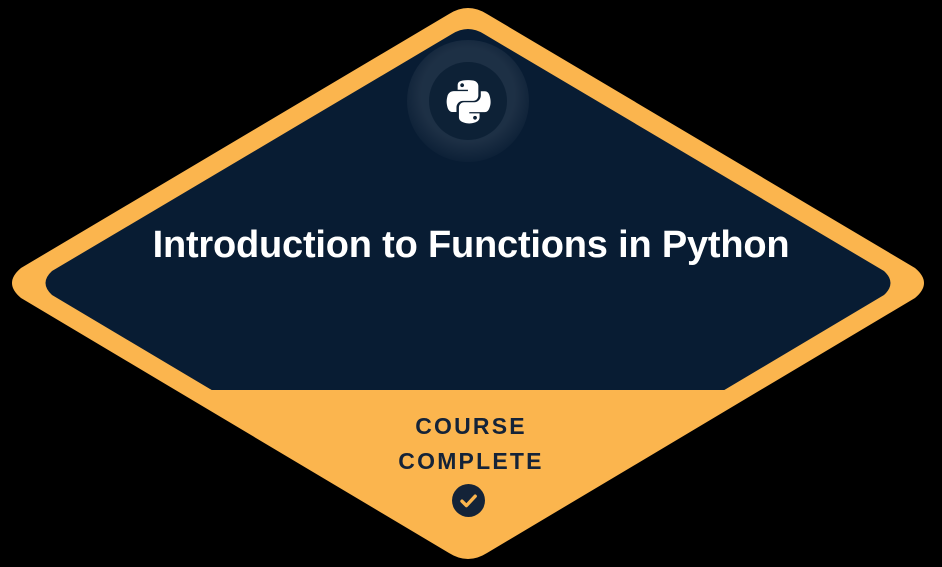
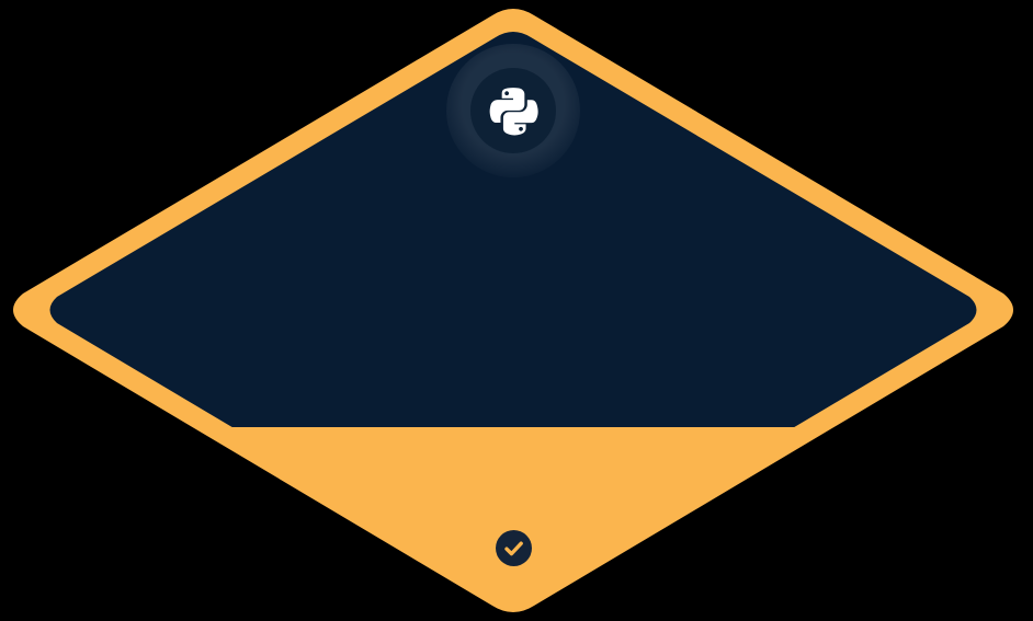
- Introduction to Functions in Python
- COURSE
- COMPLETE
